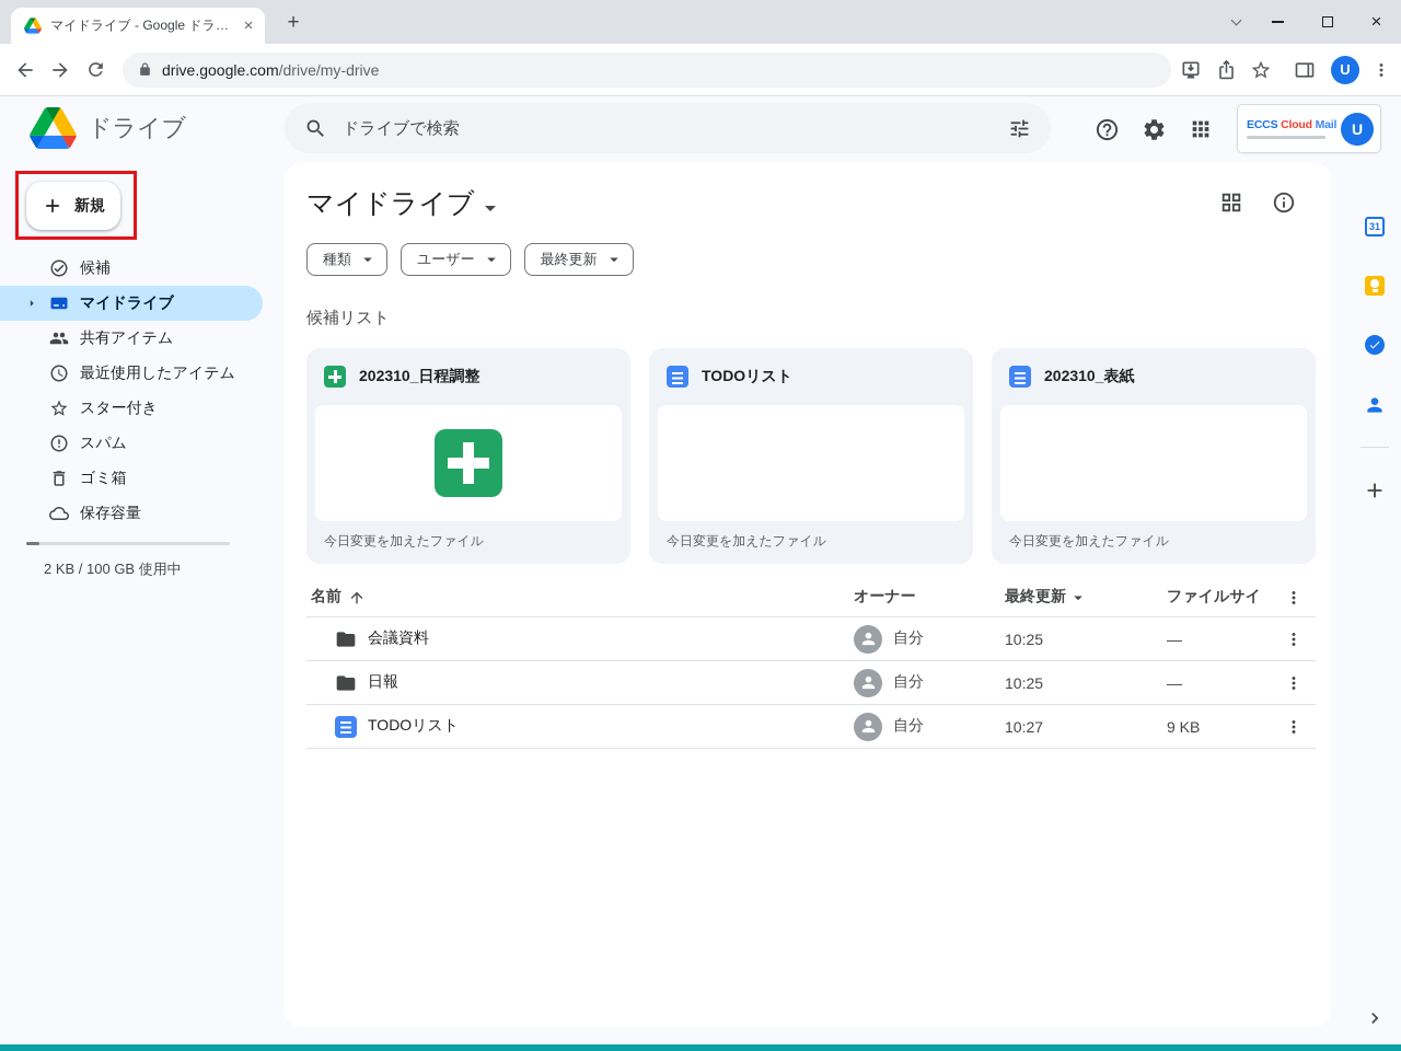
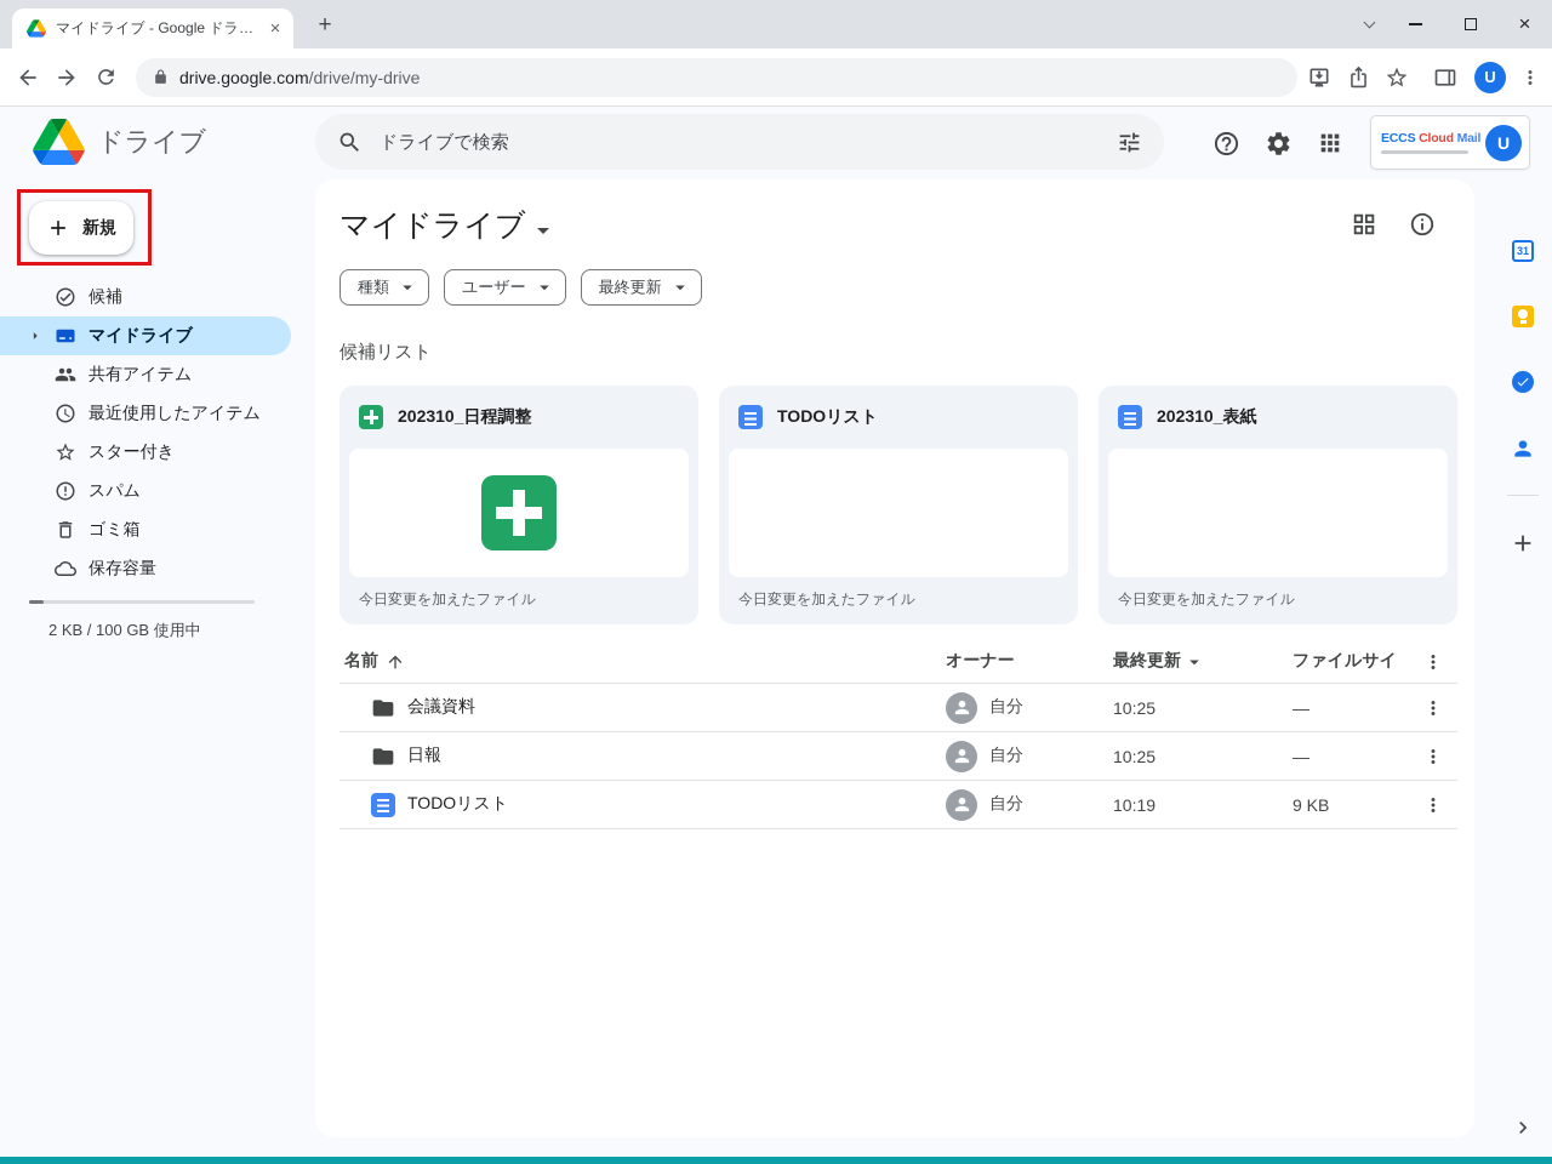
  マイドライブ - Google ドライブ
  ×
  +
  ×
  drive.google.com/drive/my-drive
  U
  ドライブ
  ドライブで検索
  ECCS Cloud Mail
  U
  新規
  候補
  マイドライブ
  共有アイテム
  最近使用したアイテム
  スター付き
  スパム
  ゴミ箱
  保存容量
  2 KB / 100 GB 使用中
  マイドライブ
  種類
  ユーザー
  最終更新
  候補リスト
  202310_日程調整
  今日変更を加えたファイル
  TODOリスト
  今日変更を加えたファイル
  202310_表紙
  今日変更を加えたファイル
  名前
  オーナー
  最終更新
  ファイルサイ
  会議資料
  自分
  10:25
  —
  日報
  自分
  10:25
  —
  TODOリスト
  自分
- 10:27
+ 10:19
  9 KB
  31
